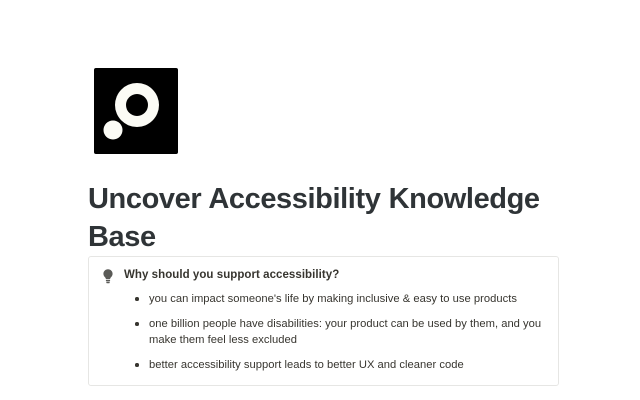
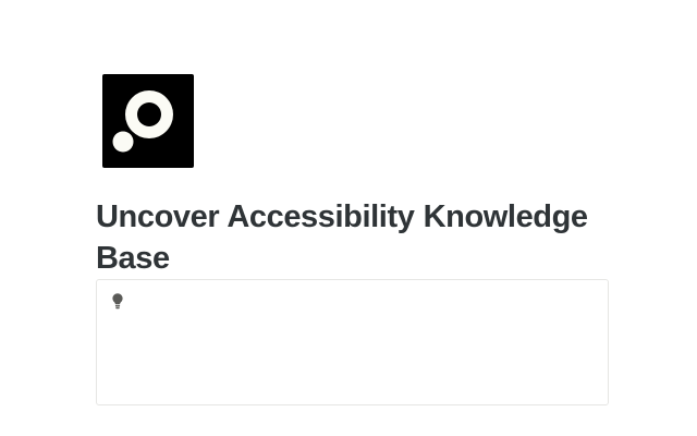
  Uncover Accessibility Knowledge Base
- Why should you support accessibility?
- you can impact someone's life by making inclusive & easy to use products
- one billion people have disabilities: your product can be used by them, and you make them feel less excluded
- better accessibility support leads to better UX and cleaner code
